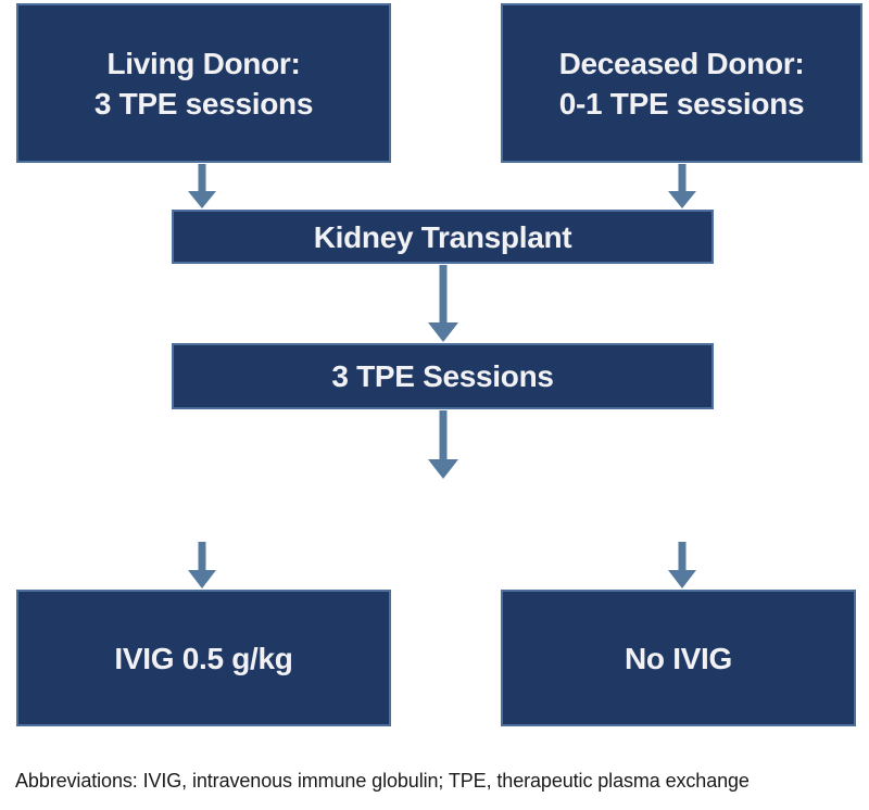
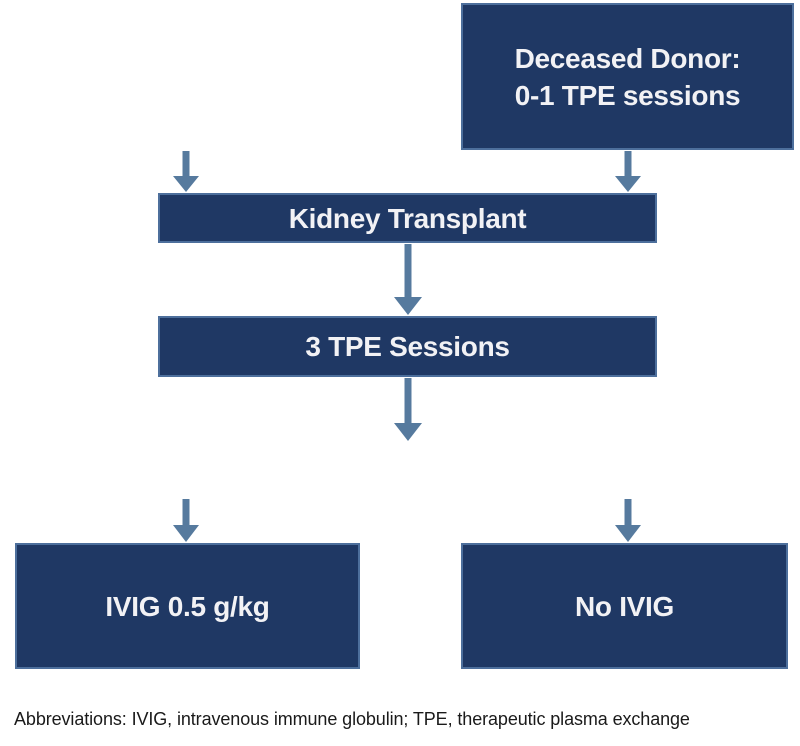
- Living Donor:
- 3 TPE sessions
  Deceased Donor:
  0-1 TPE sessions
  Kidney Transplant
  3 TPE Sessions
  IVIG 0.5 g/kg
  No IVIG
  Abbreviations: IVIG, intravenous immune globulin; TPE, therapeutic plasma exchange
